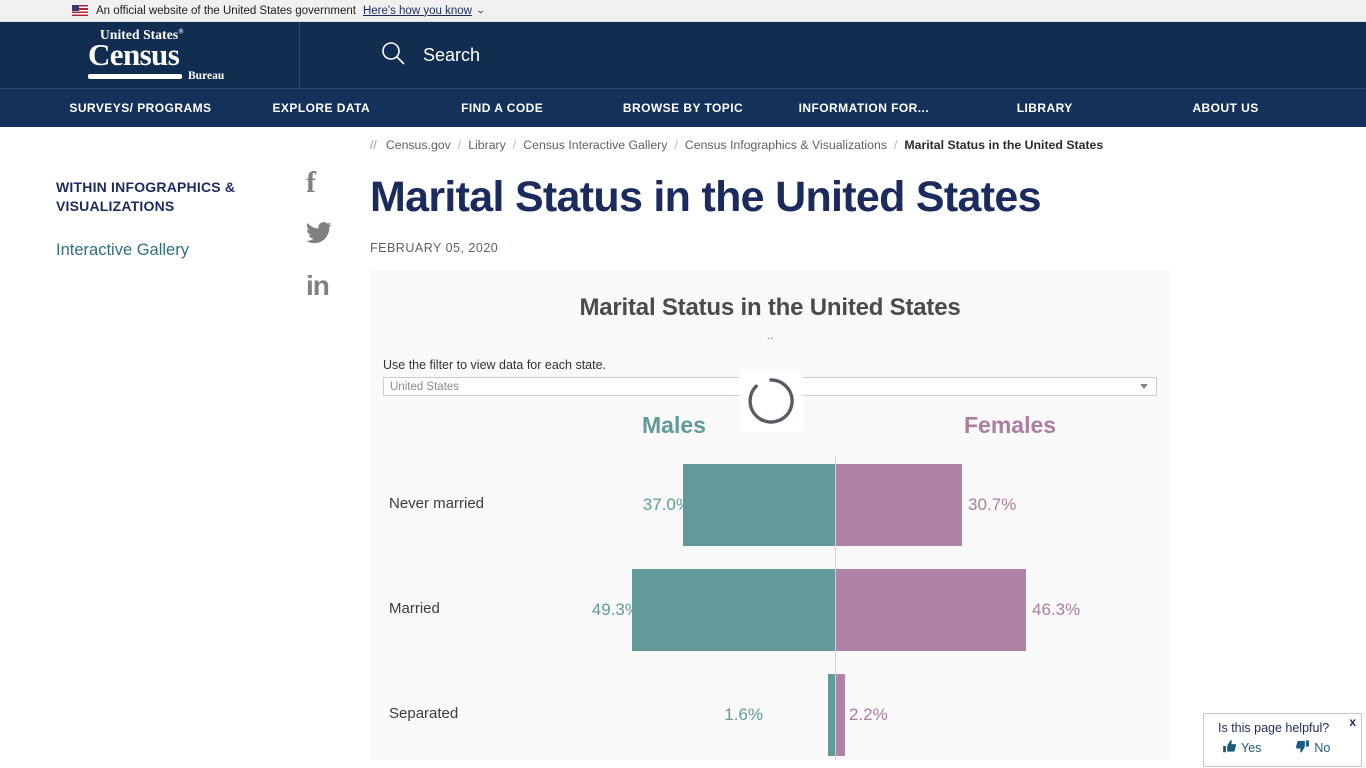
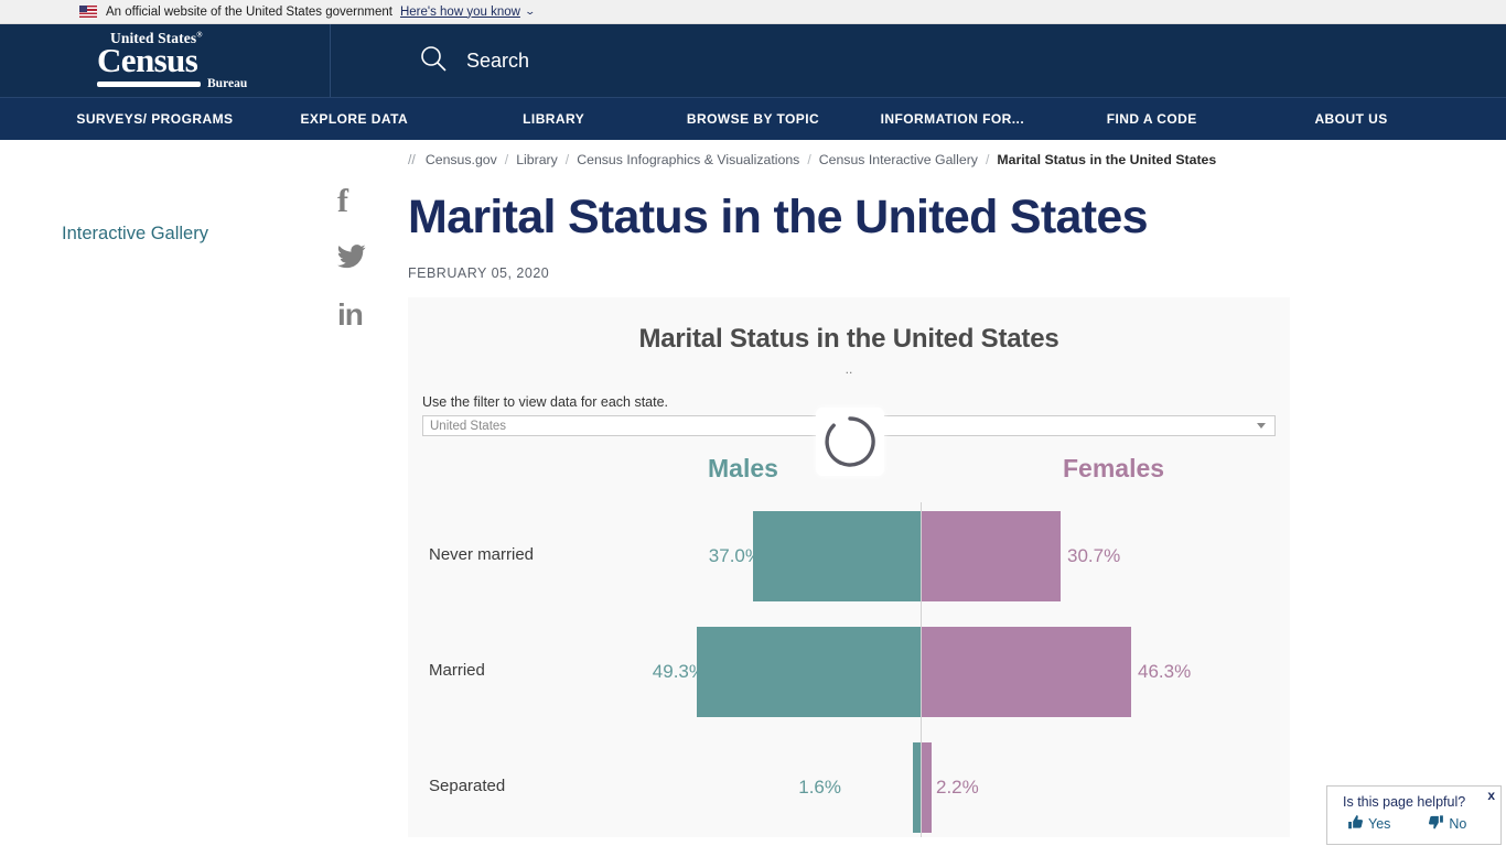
  An official website of the United States government
  Here's how you know
  ⌄
  United States®
  Census
  Bureau
  Search
  SURVEYS/ PROGRAMS
  EXPLORE DATA
- FIND A CODE
+ LIBRARY
  BROWSE BY TOPIC
  INFORMATION FOR...
- LIBRARY
+ FIND A CODE
  ABOUT US
  //
  Census.gov
  /
  Library
  /
- Census Interactive Gallery
+ Census Infographics & Visualizations
  /
- Census Infographics & Visualizations
+ Census Interactive Gallery
  /
  Marital Status in the United States
- WITHIN INFOGRAPHICS & VISUALIZATIONS
  Interactive Gallery
  f
  in
  Marital Status in the United States
  FEBRUARY 05, 2020
  Marital Status in the United States
  ..
  Use the filter to view data for each state.
  United States
  Males
  Females
  Never married
  37.0
  30.7%
  Married
  49.3
  46.3%
  Separated
  1.6%
  2.2%
  x
  Is this page helpful?
  Yes
  No
